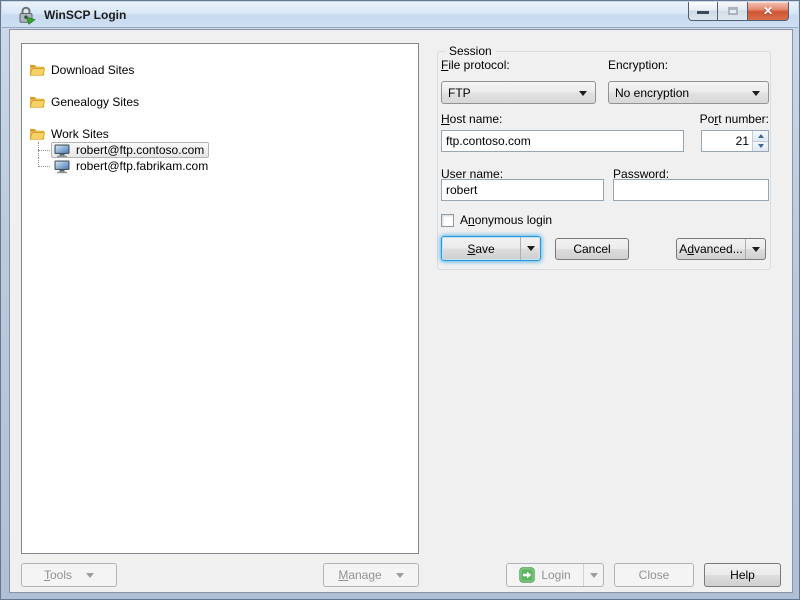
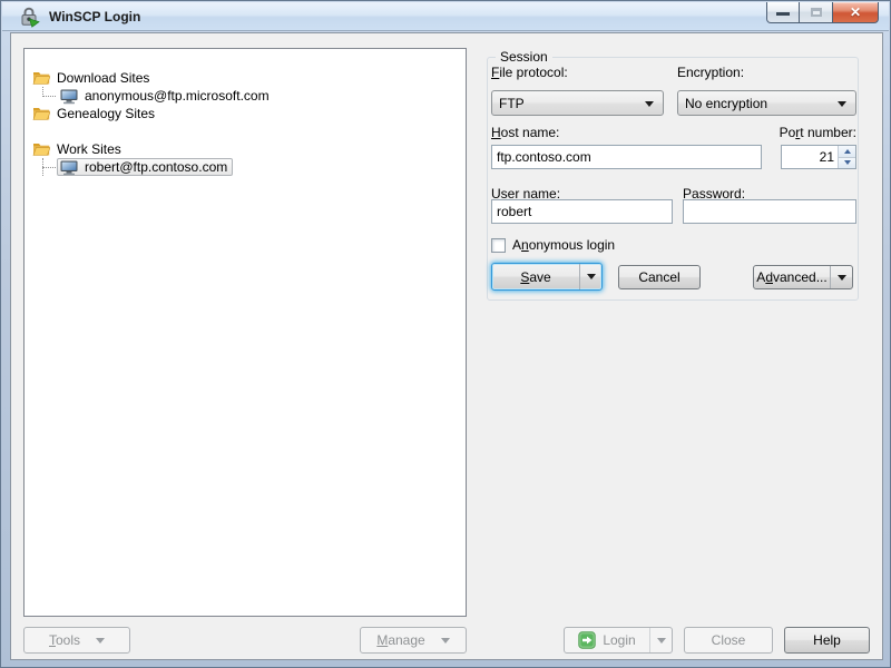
  WinSCP Login
  ✕
  Download Sites
+ anonymous@ftp.microsoft.com
  Genealogy Sites
  Work Sites
  robert@ftp.contoso.com
- robert@ftp.fabrikam.com
  Session
  File protocol:
  FTP
  Encryption:
  No encryption
  Host name:
  ftp.contoso.com
  Port number:
  21
  User name:
  robert
  Password:
  Anonymous login
  Save
  Cancel
  Advanced...
  Tools
  Manage
  Login
  Close
  Help
